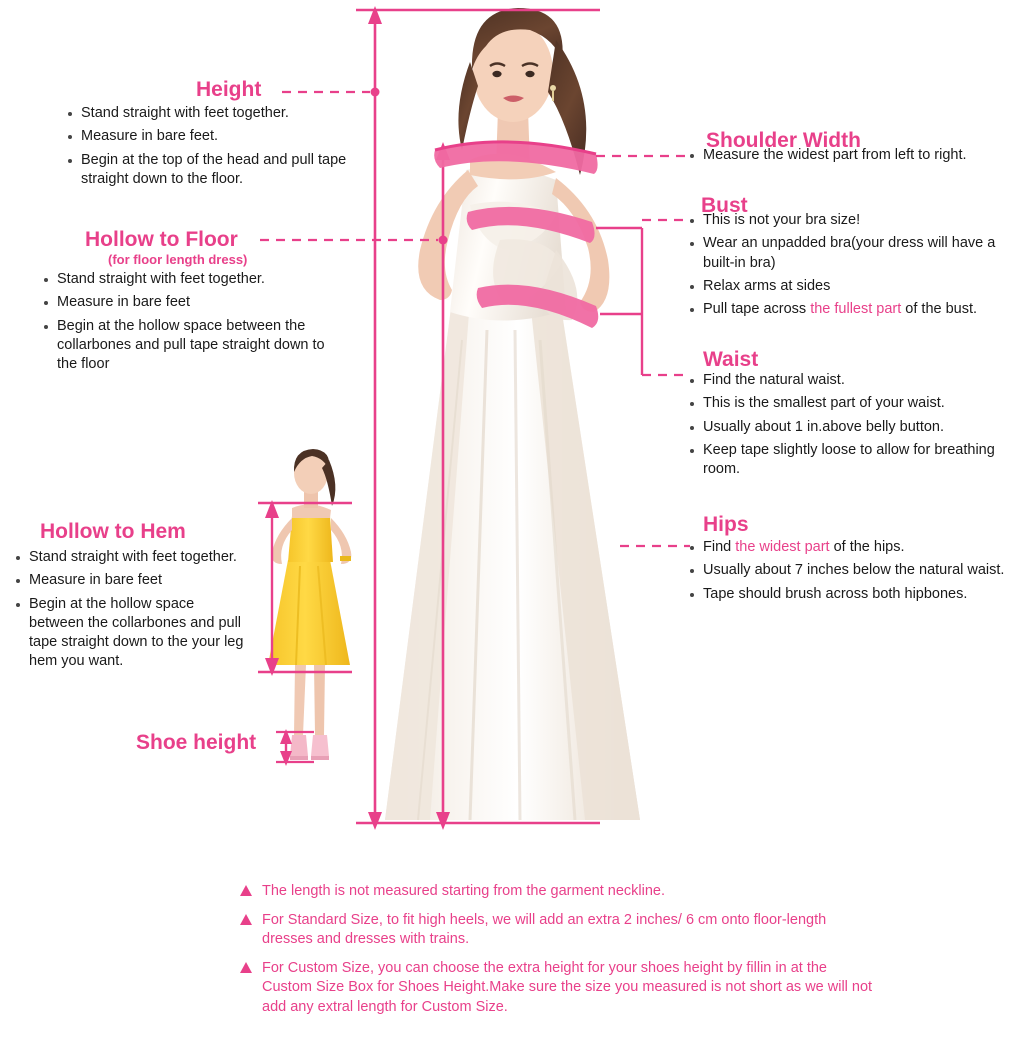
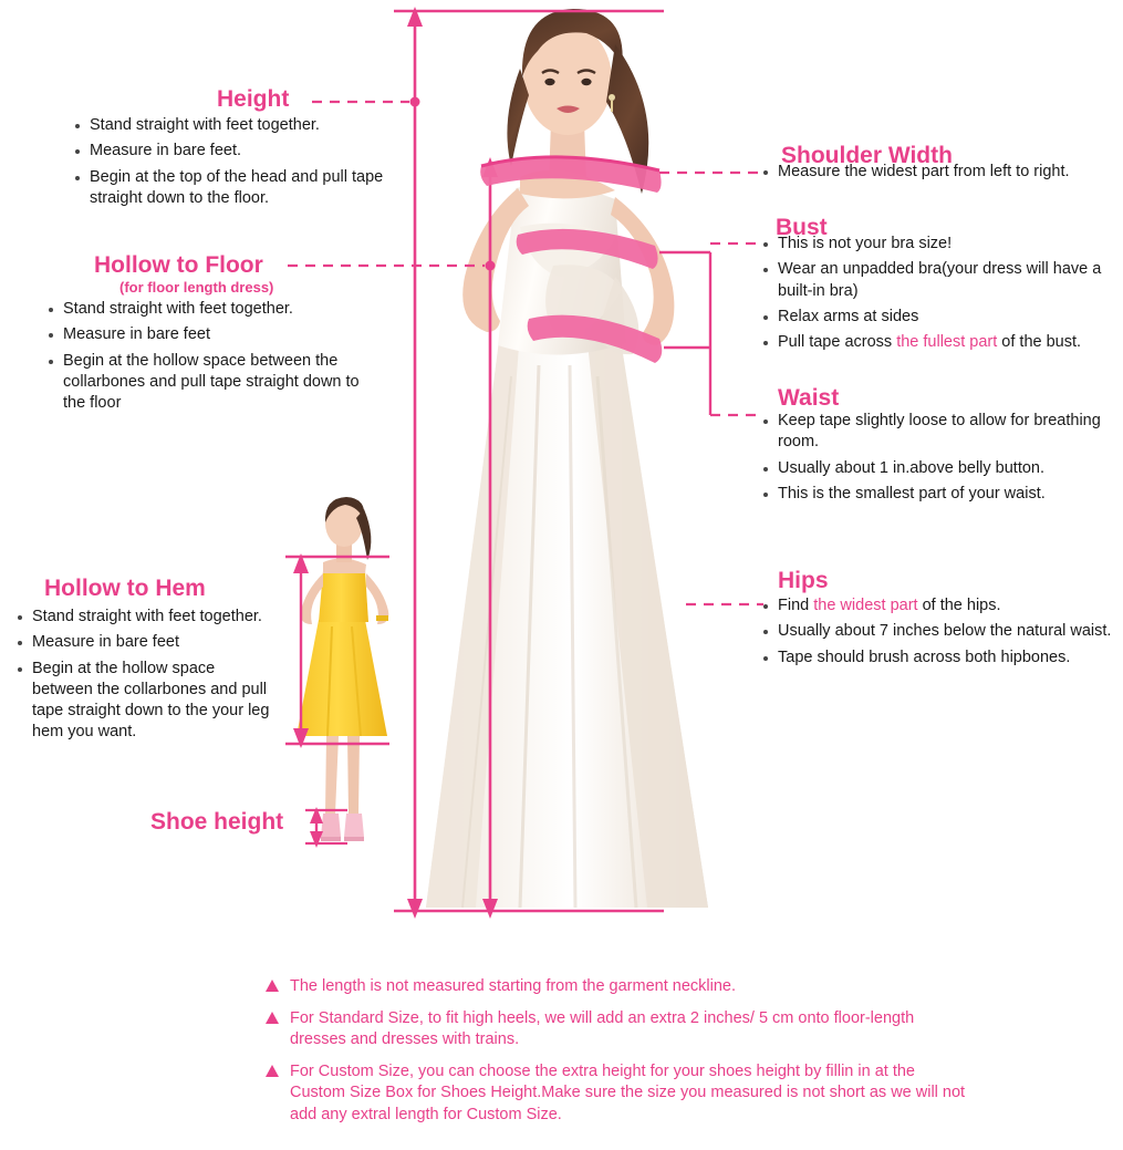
  Height
  Stand straight with feet together.
  Measure in bare feet.
  Begin at the top of the head and pull tape straight down to the floor.
  Hollow to Floor
  (for floor length dress)
  Stand straight with feet together.
  Measure in bare feet
  Begin at the hollow space between the collarbones and pull tape straight down to the floor
  Hollow to Hem
  Stand straight with feet together.
  Measure in bare feet
  Begin at the hollow space between the collarbones and pull tape straight down to the your leg hem you want.
  Shoe height
  Shoulder Width
  Measure the widest part from left to right.
  Bust
  This is not your bra size!
  Wear an unpadded bra(your dress will have a built-in bra)
  Relax arms at sides
  Pull tape across the fullest part of the bust.
  Waist
- Find the natural waist.
- This is the smallest part of your waist.
+ Keep tape slightly loose to allow for breathing room.
  Usually about 1 in.above belly button.
- Keep tape slightly loose to allow for breathing room.
+ This is the smallest part of your waist.
  Hips
  Find the widest part of the hips.
  Usually about 7 inches below the natural waist.
  Tape should brush across both hipbones.
  The length is not measured starting from the garment neckline.
- For Standard Size, to fit high heels, we will add an extra 2 inches/ 6 cm onto floor-length dresses and dresses with trains.
+ For Standard Size, to fit high heels, we will add an extra 2 inches/ 5 cm onto floor-length dresses and dresses with trains.
  For Custom Size, you can choose the extra height for your shoes height by fillin in at the Custom Size Box for Shoes Height.Make sure the size you measured is not short as we will not add any extral length for Custom Size.
